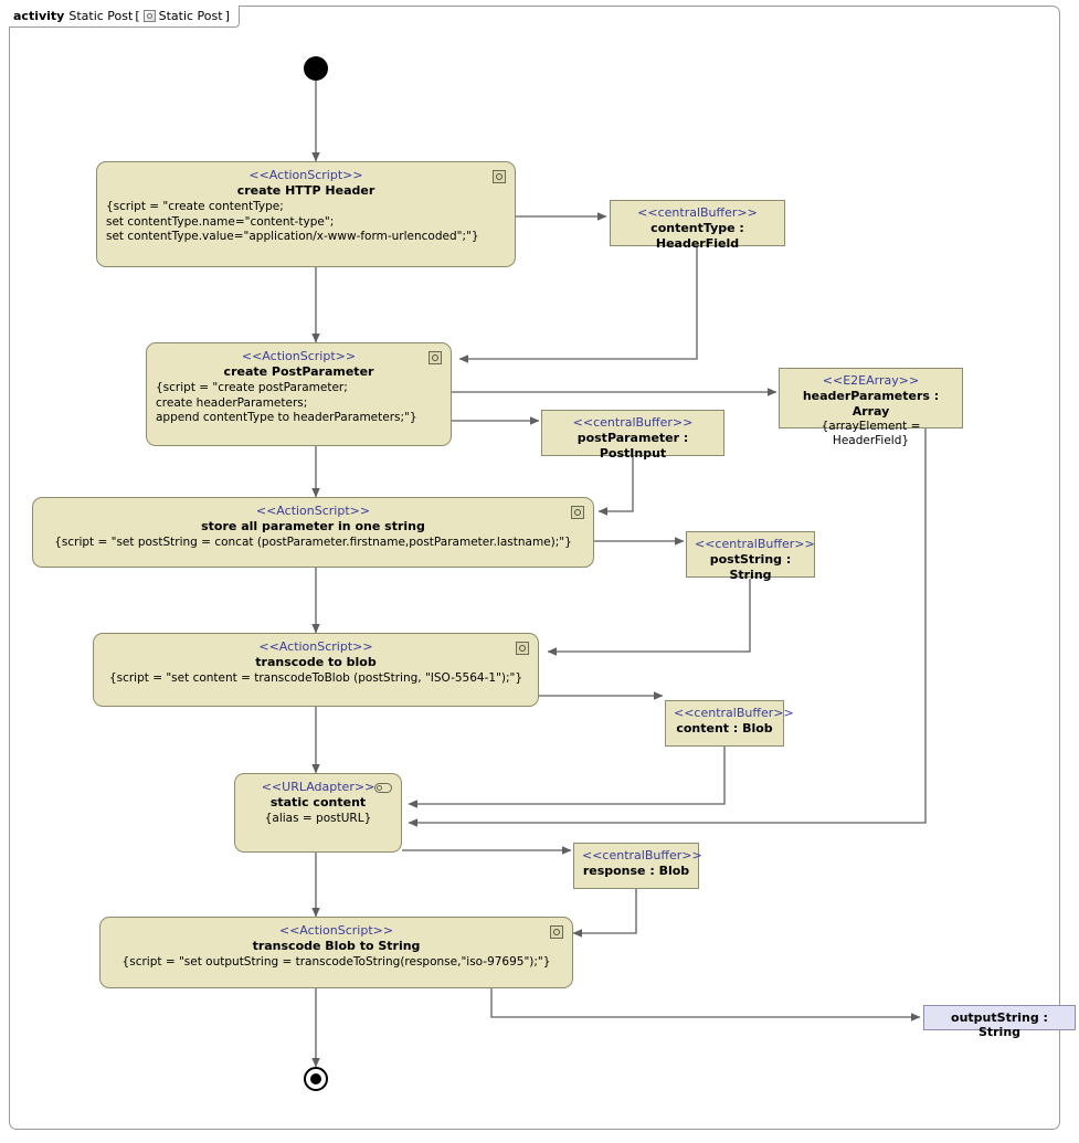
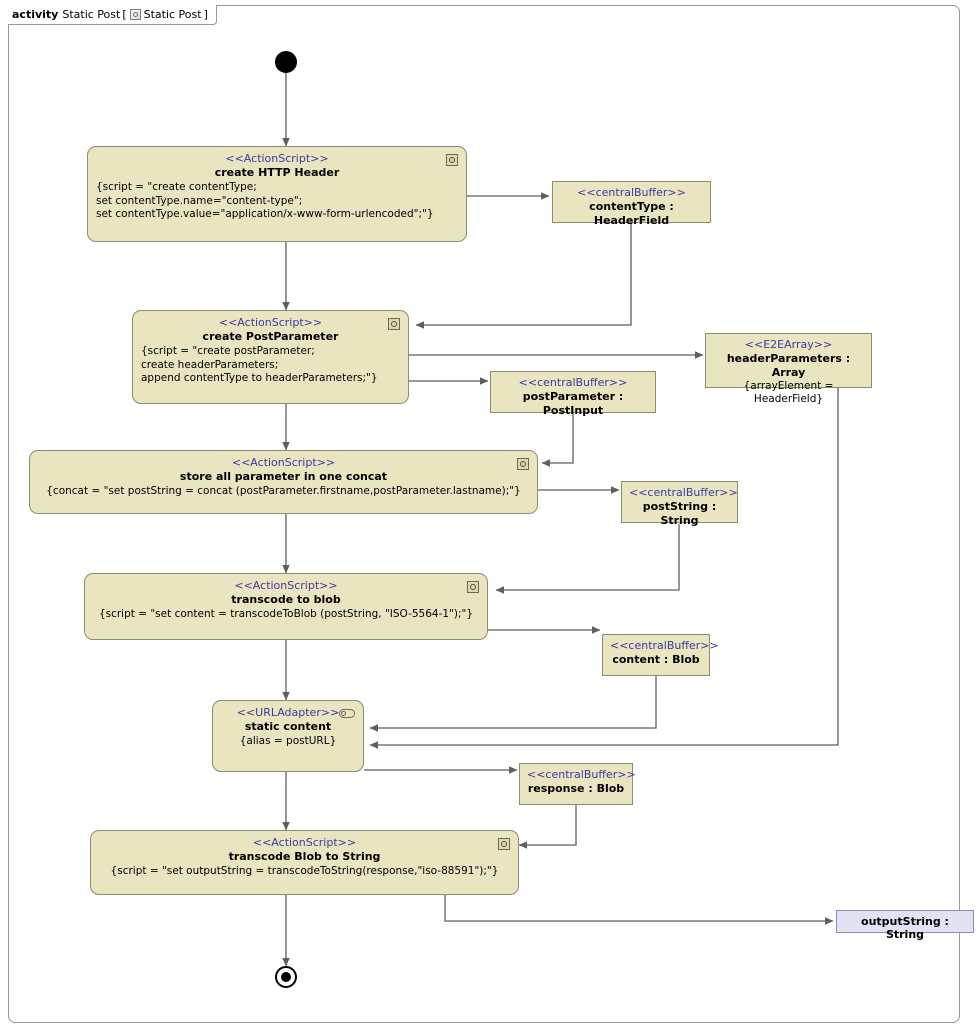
  activity
  Static Post
  [
  Static Post
  ]
  <<ActionScript>>
  create HTTP Header
  {script = "create contentType;
  set contentType.name="content-type";
  set contentType.value="application/x-www-form-urlencoded";"}
  <<ActionScript>>
  create PostParameter
  {script = "create postParameter;
  create headerParameters;
  append contentType to headerParameters;"}
  <<ActionScript>>
- store all parameter in one string
+ store all parameter in one concat
- {script = "set postString = concat (postParameter.firstname,postParameter.lastname);"}
+ {concat = "set postString = concat (postParameter.firstname,postParameter.lastname);"}
  <<ActionScript>>
  transcode to blob
  {script = "set content = transcodeToBlob (postString, "ISO-5564-1");"}
  <<URLAdapter>>
  static content
  {alias = postURL}
  <<ActionScript>>
  transcode Blob to String
- {script = "set outputString = transcodeToString(response,"iso-97695");"}
+ {script = "set outputString = transcodeToString(response,"iso-88591");"}
  <<centralBuffer>>
  contentType : HeaderField
  <<centralBuffer>>
  postParameter : PostInput
  <<E2EArray>>
  headerParameters : Array
  {arrayElement = HeaderField}
  <<centralBuffer>>
  postString : String
  <<centralBuffer>>
  content : Blob
  <<centralBuffer>>
  response : Blob
  outputString : String
